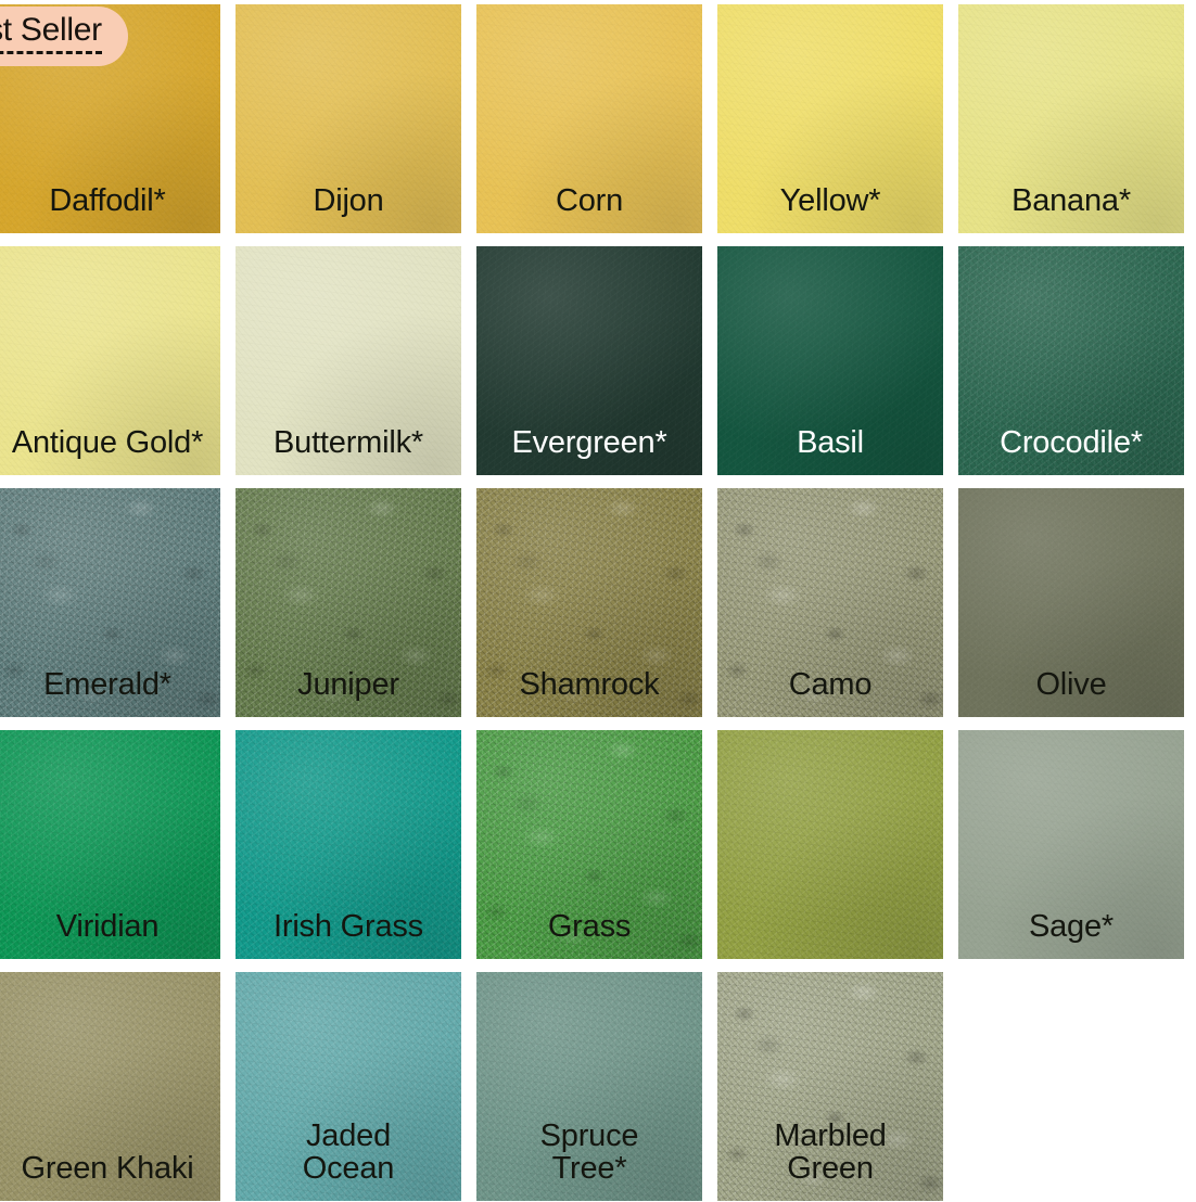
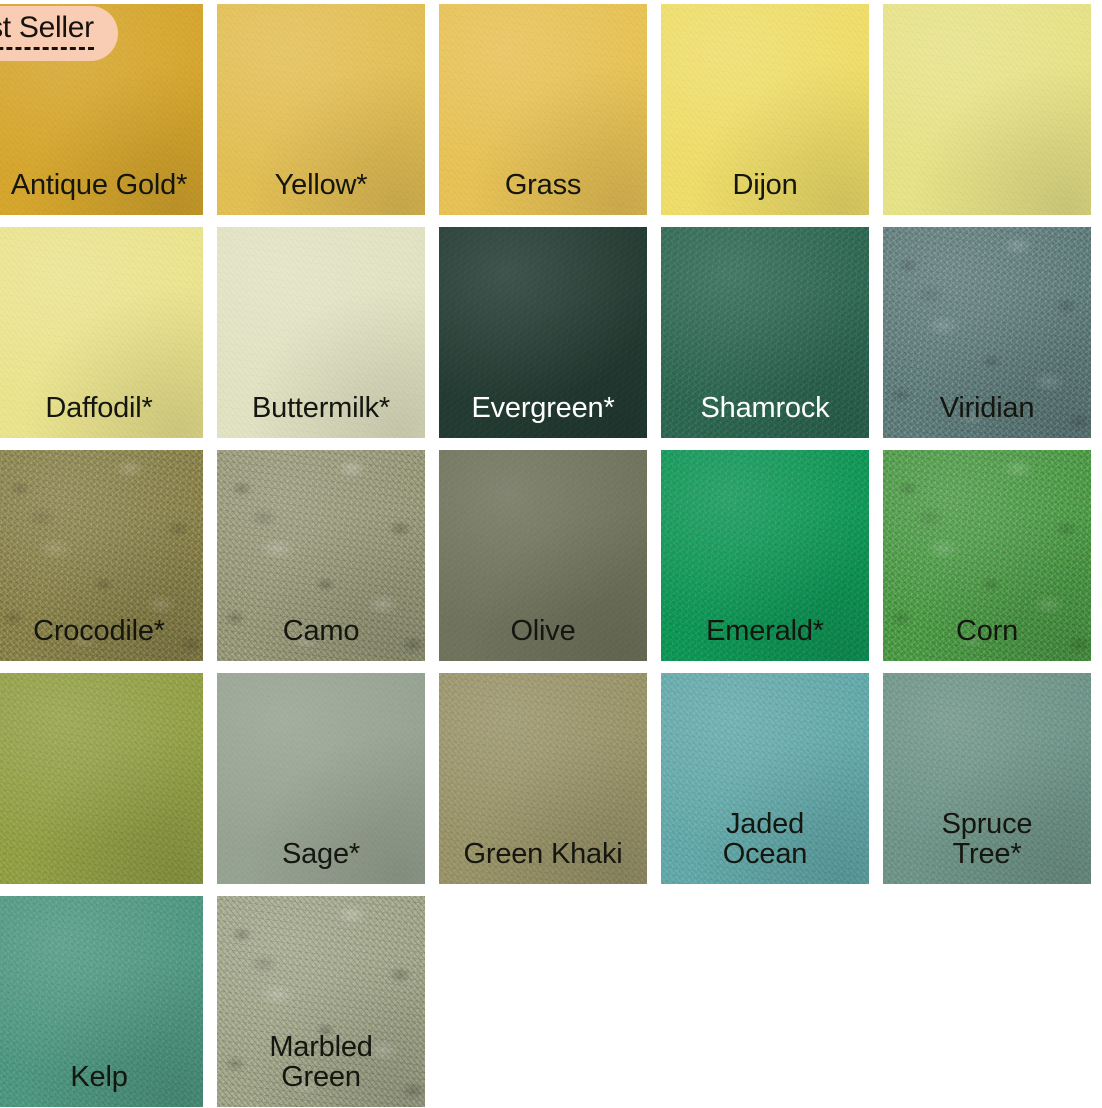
- Daffodil*
+ Antique Gold*
- Dijon
+ Yellow*
- Corn
+ Grass
- Yellow*
+ Dijon
- Banana*
- Antique Gold*
+ Daffodil*
  Buttermilk*
  Evergreen*
- Basil
- Crocodile*
+ Shamrock
- Emerald*
+ Viridian
- Juniper
- Shamrock
+ Crocodile*
  Camo
  Olive
- Viridian
+ Emerald*
- Irish Grass
- Grass
+ Corn
  Sage*
  Green Khaki
  Jaded
  Ocean
  Spruce
  Tree*
+ Kelp
  Marbled
  Green
  t Seller
